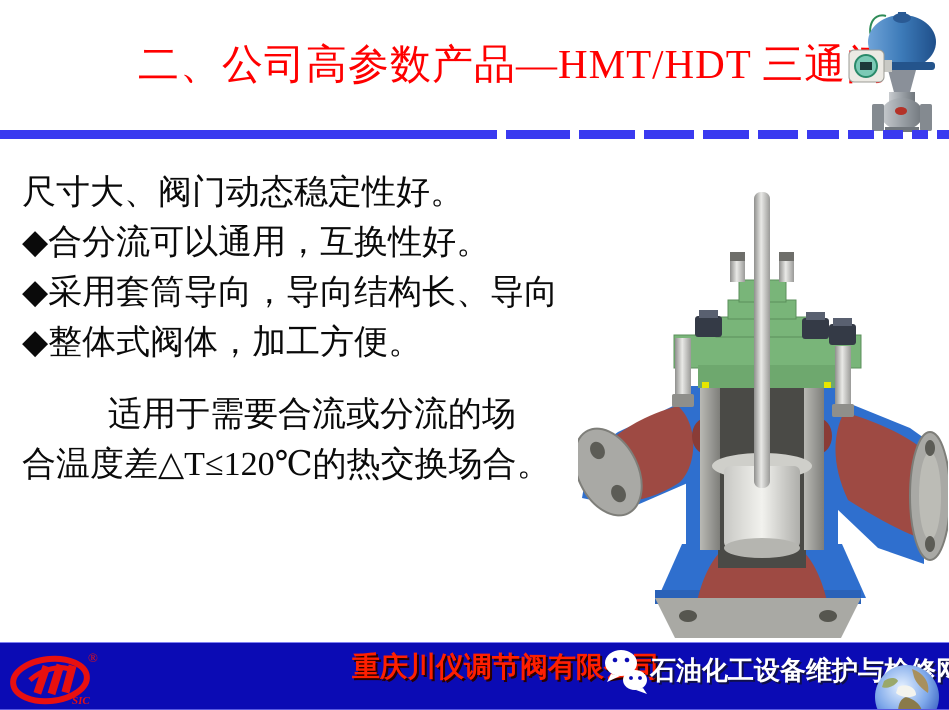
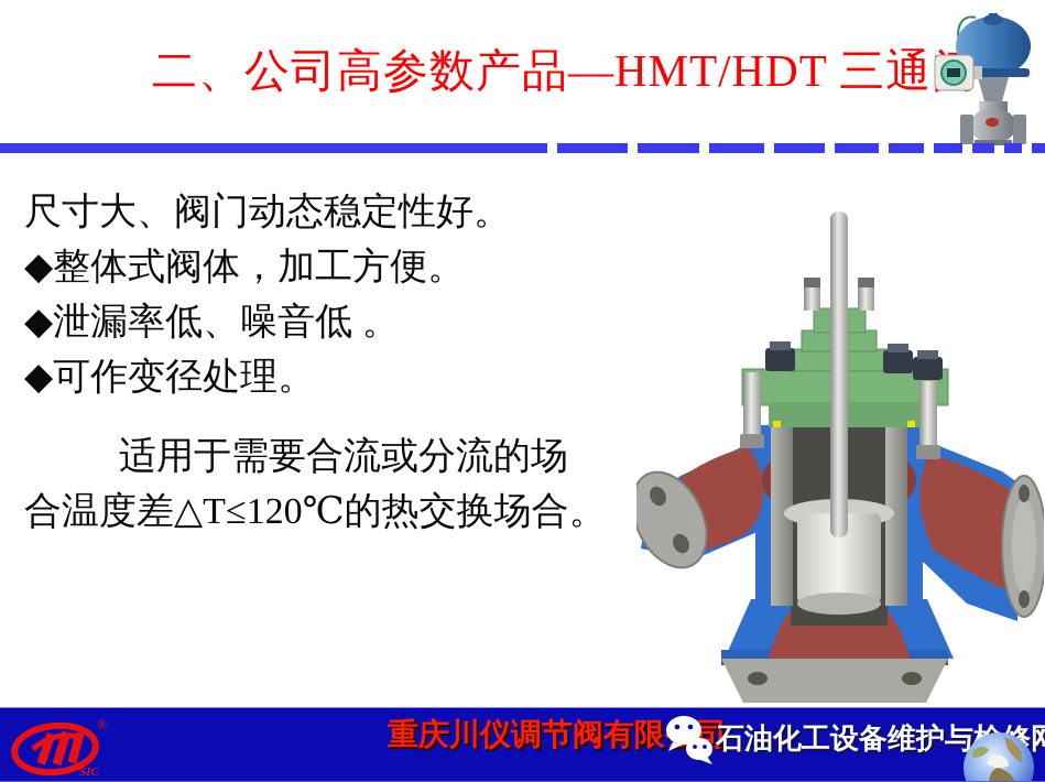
  二、公司高参数产品—HMT/HDT 三通
  尺寸大、阀门动态稳定性好。
- ◆合分流可以通用，互换性好。
- ◆采用套筒导向，导向结构长、导向
  ◆整体式阀体，加工方便。
+ ◆泄漏率低、噪音低 。
+ ◆可作变径处理。
  适用于需要合流或分流的场
  合温度差△T≤120℃的热交换场合。
  ®
  SIC
  重庆川仪调节阀有限司
  石油化工设备维护与
